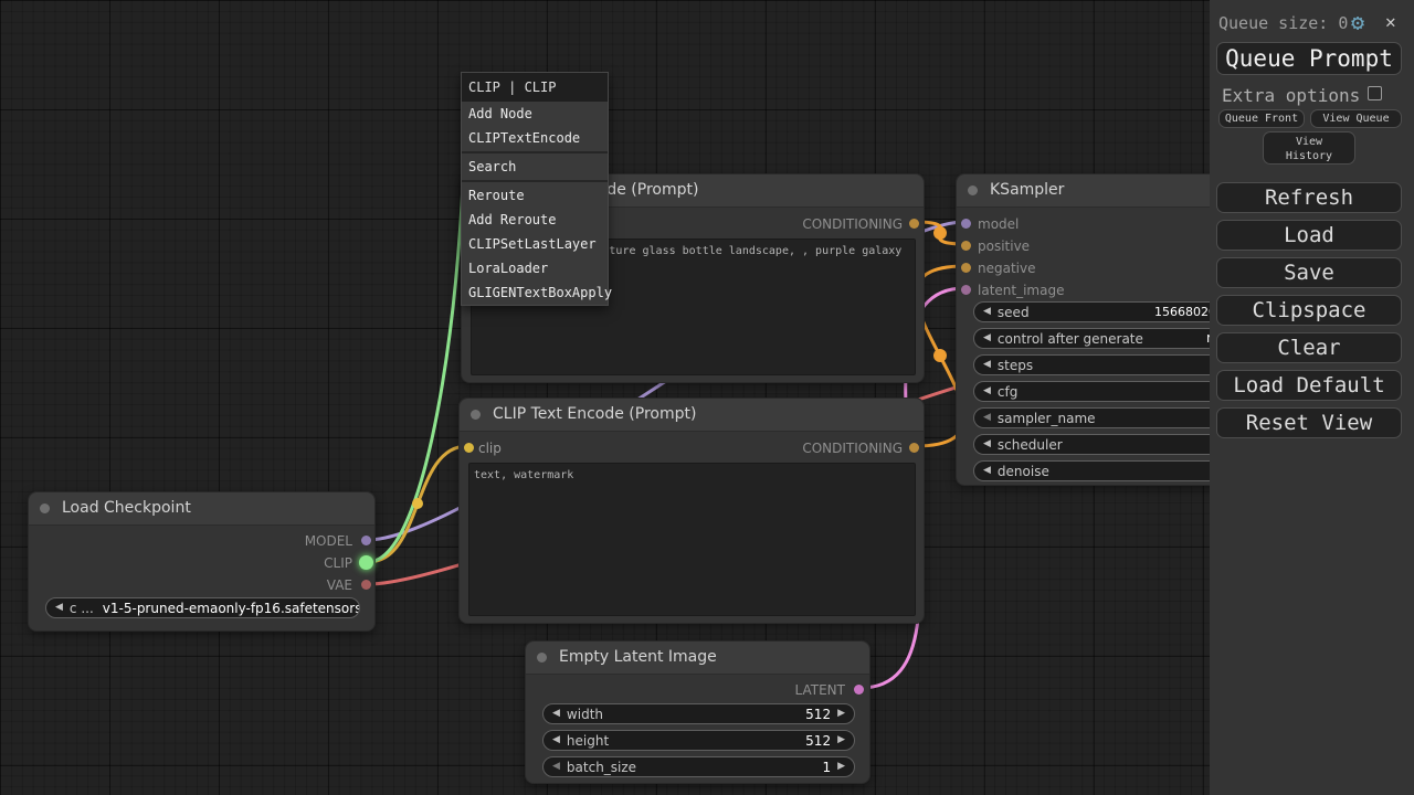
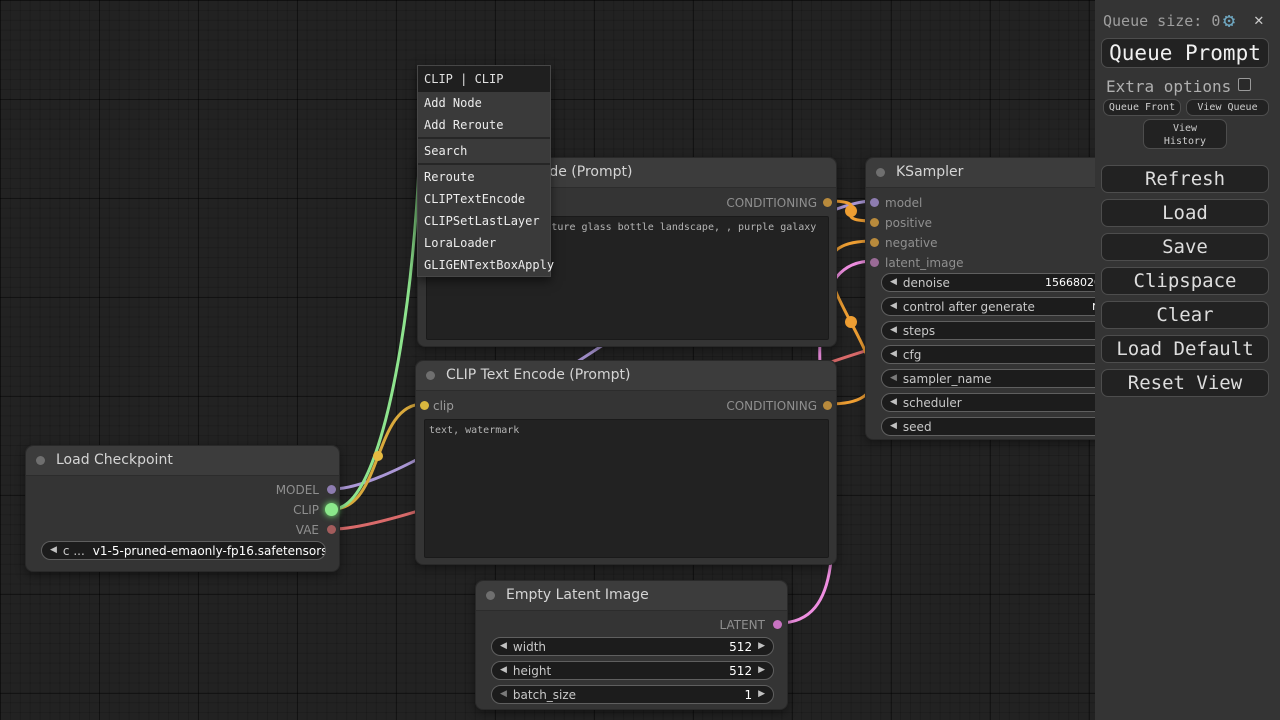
  Load Checkpoint
  MODEL
  CLIP
  VAE
  ◀
  c ...
  v1-5-pruned-emaonly-fp16.safetensors
  CONDITIONING
  CLIP Text Encode (Prompt)
  clip
  CONDITIONING
  text, watermark
  KSampler
  model
  positive
  negative
  latent_image
  ◀
- seed
+ denoise
  ◀
  control after generate
  ◀
  steps
  ◀
  cfg
  ◀
  sampler_name
  ◀
  scheduler
  ◀
- denoise
+ seed
  Empty Latent Image
  LATENT
  ◀
  width
  512
  ▶
  ◀
  height
  512
  ▶
  ◀
  batch_size
  1
  ▶
  CLIP | CLIP
  Add Node
- CLIPTextEncode
+ Add Reroute
  Search
  Reroute
- Add Reroute
+ CLIPTextEncode
  CLIPSetLastLayer
  LoraLoader
  GLIGENTextBoxApply
  Queue size: 0
  ⚙
  ✕
  Queue Prompt
  Extra options
  Queue Front
  View Queue
  View History
  Refresh
  Load
  Save
  Clipspace
  Clear
  Load Default
  Reset View
